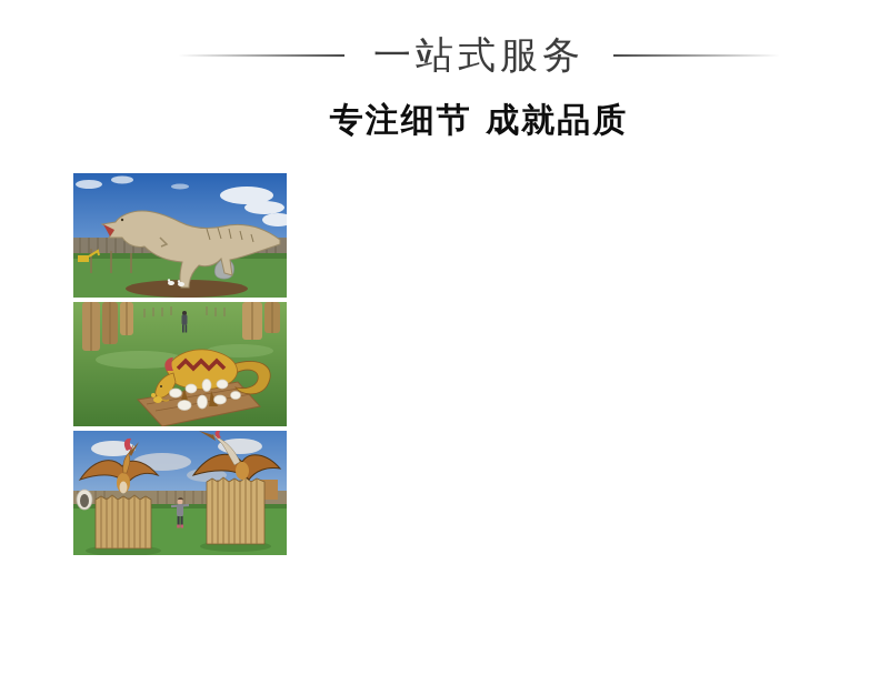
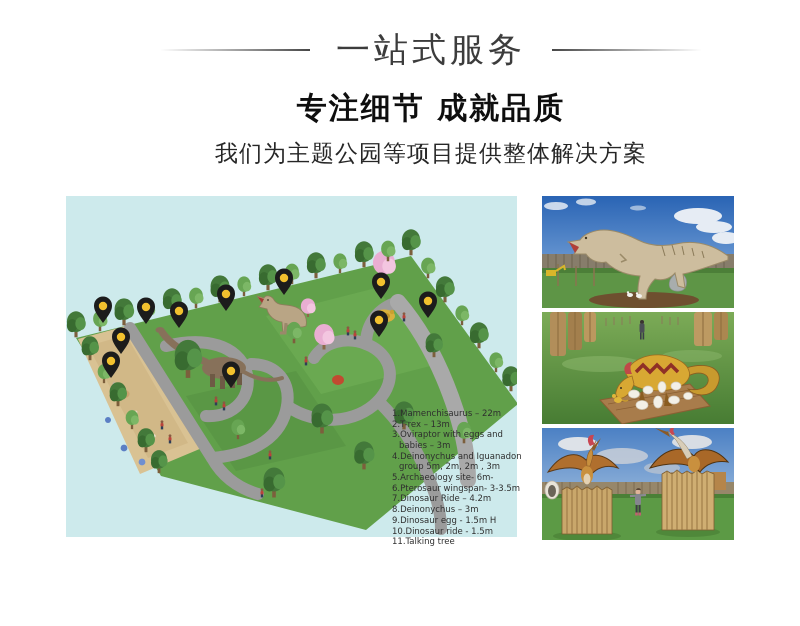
  一站式服务
  专注细节 成就品质
+ 我们为主题公园等项目提供整体解决方案
+ 1.Mamenchisaurus – 22m
+ 2.T-rex – 13m
+ 3.Oviraptor with eggs and babies – 3m
+ 4.Deinonychus and Iguanadon group 5m, 2m, 2m , 3m
+ 5.Archaeology site- 6m-
+ 6.Pterosaur wingspan- 3-3.5m
+ 7.Dinosaur Ride – 4.2m
+ 8.Deinonychus – 3m
+ 9.Dinosaur egg - 1.5m H
+ 10.Dinosaur ride - 1.5m
+ 11.Talking tree
